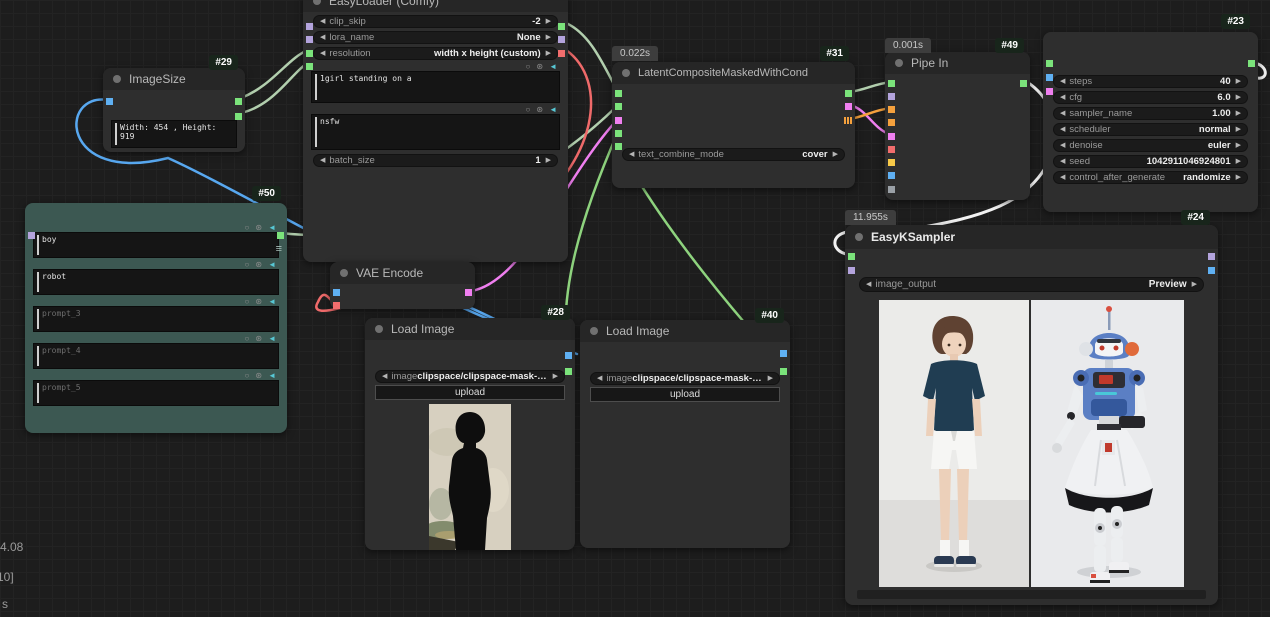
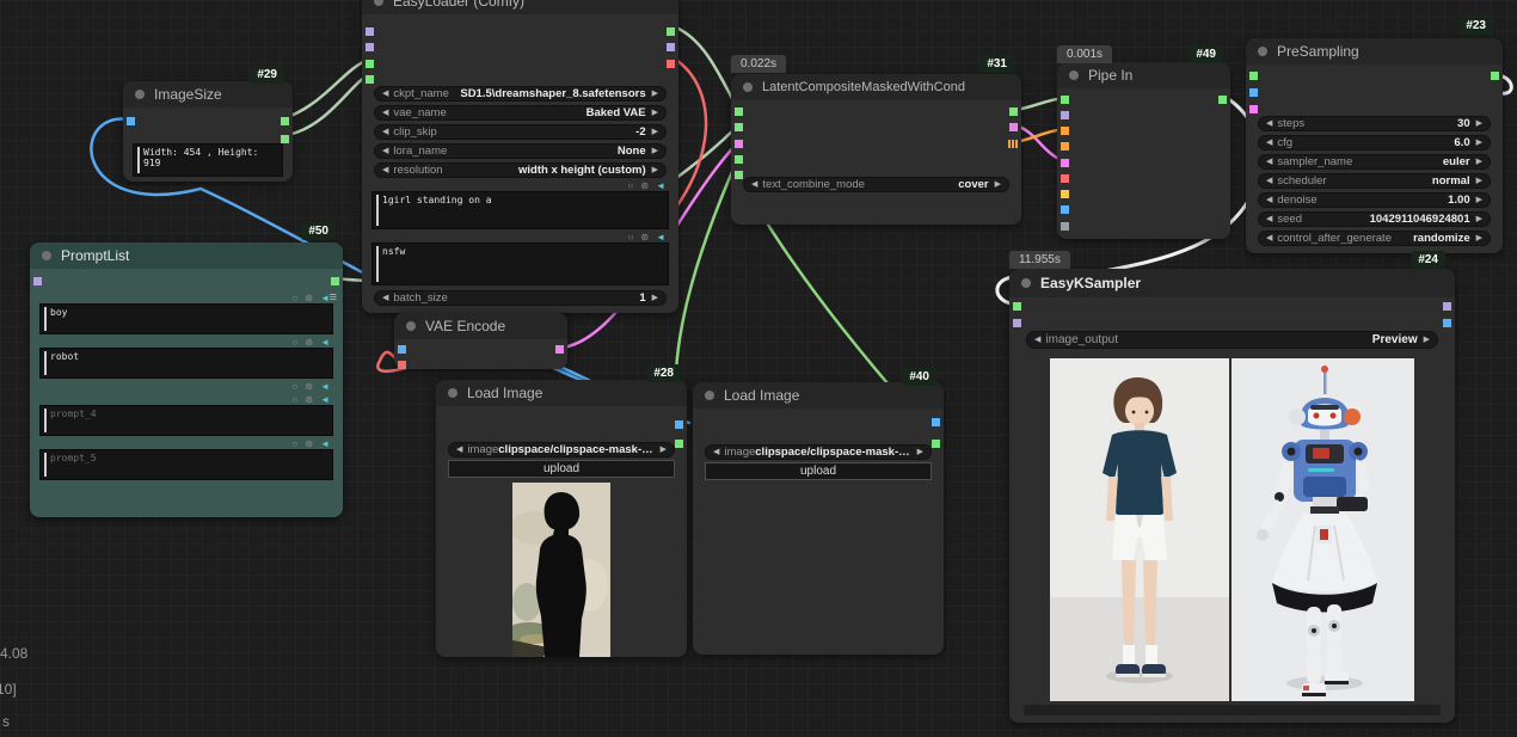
  #29
  ImageSize
  Width: 454 , Height: 919
  EasyLoader (Comfy)
+ ckpt_name
+ SD1.5\dreamshaper_8.safetensors
+ vae_name
+ Baked VAE
  clip_skip
  -2
  lora_name
  None
  resolution
  width x height (custom)
  ○
  ⊛
  ◄
  1girl standing on a
  ○
  ⊛
  ◄
  nsfw
  batch_size
  1
  #50
+ PromptList
  ≡
  ○
  ⊛
  ◄
  boy
  ○
  ⊛
  ◄
  robot
  ○
  ⊛
  ◄
- prompt_3
  ○
  ⊛
  ◄
  prompt_4
  ○
  ⊛
  ◄
  prompt_5
  VAE Encode
  #28
  Load Image
  image
  clipspace/clipspace-mask-99
  upload
  #40
  Load Image
  image
  clipspace/clipspace-mask-11
  upload
  0.022s
  #31
  LatentCompositeMaskedWithCond
  text_combine_mode
  cover
  0.001s
  #49
  Pipe In
  #23
+ PreSampling
  steps
- 40
+ 30
  cfg
  6.0
  sampler_name
- 1.00
+ euler
  scheduler
  normal
  denoise
- euler
+ 1.00
  seed
  1042911046924801
  control_after_generate
  randomize
  11.955s
  #24
  EasyKSampler
  image_output
  Preview
  4.08
  10]
  s
